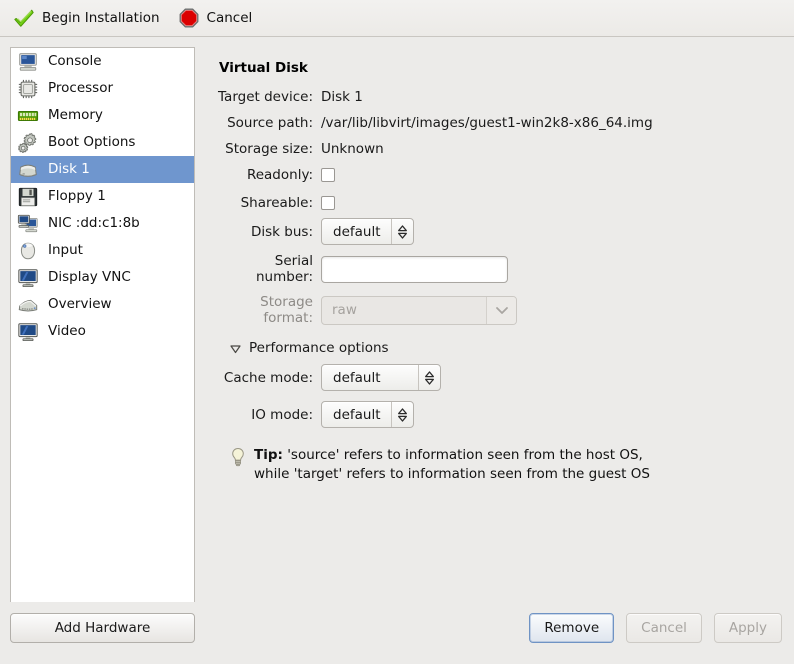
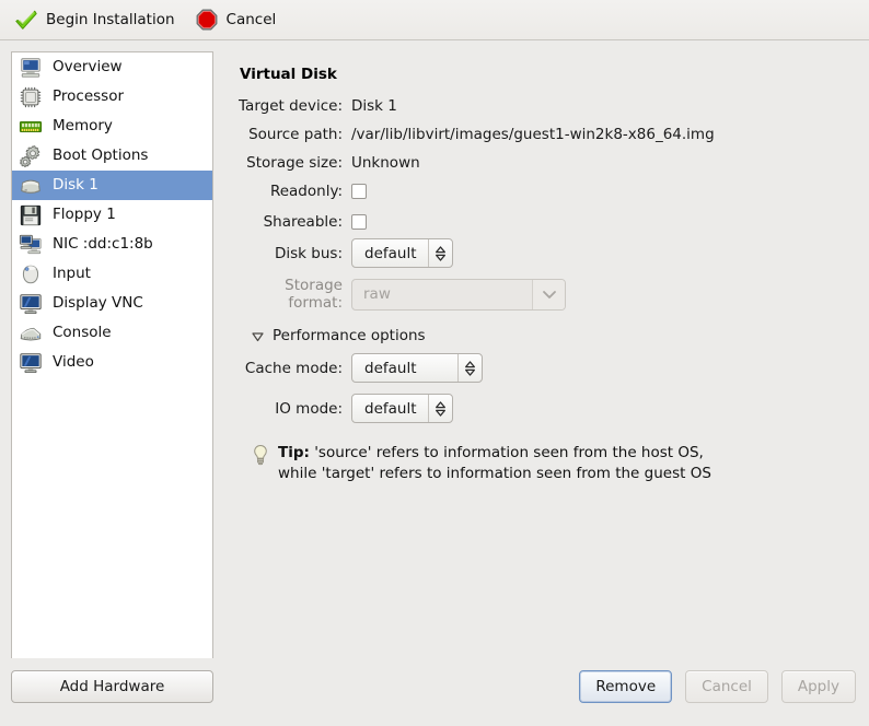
  Begin Installation
  Cancel
- Console
+ Overview
  Processor
  Memory
  Boot Options
  Disk 1
  Floppy 1
  NIC :dd:c1:8b
  Input
  Display VNC
- Overview
+ Console
  Video
  Virtual Disk
  Target device:
  Disk 1
  Source path:
  /var/lib/libvirt/images/guest1-win2k8-x86_64.img
  Storage size:
  Unknown
  Readonly:
  Shareable:
  Disk bus:
  default
- Serial number:
  Storage format:
  raw
  Performance options
  Cache mode:
  default
  IO mode:
  default
  Tip: 'source' refers to information seen from the host OS,
  while 'target' refers to information seen from the guest OS
  Add Hardware
  Remove
  Cancel
  Apply
